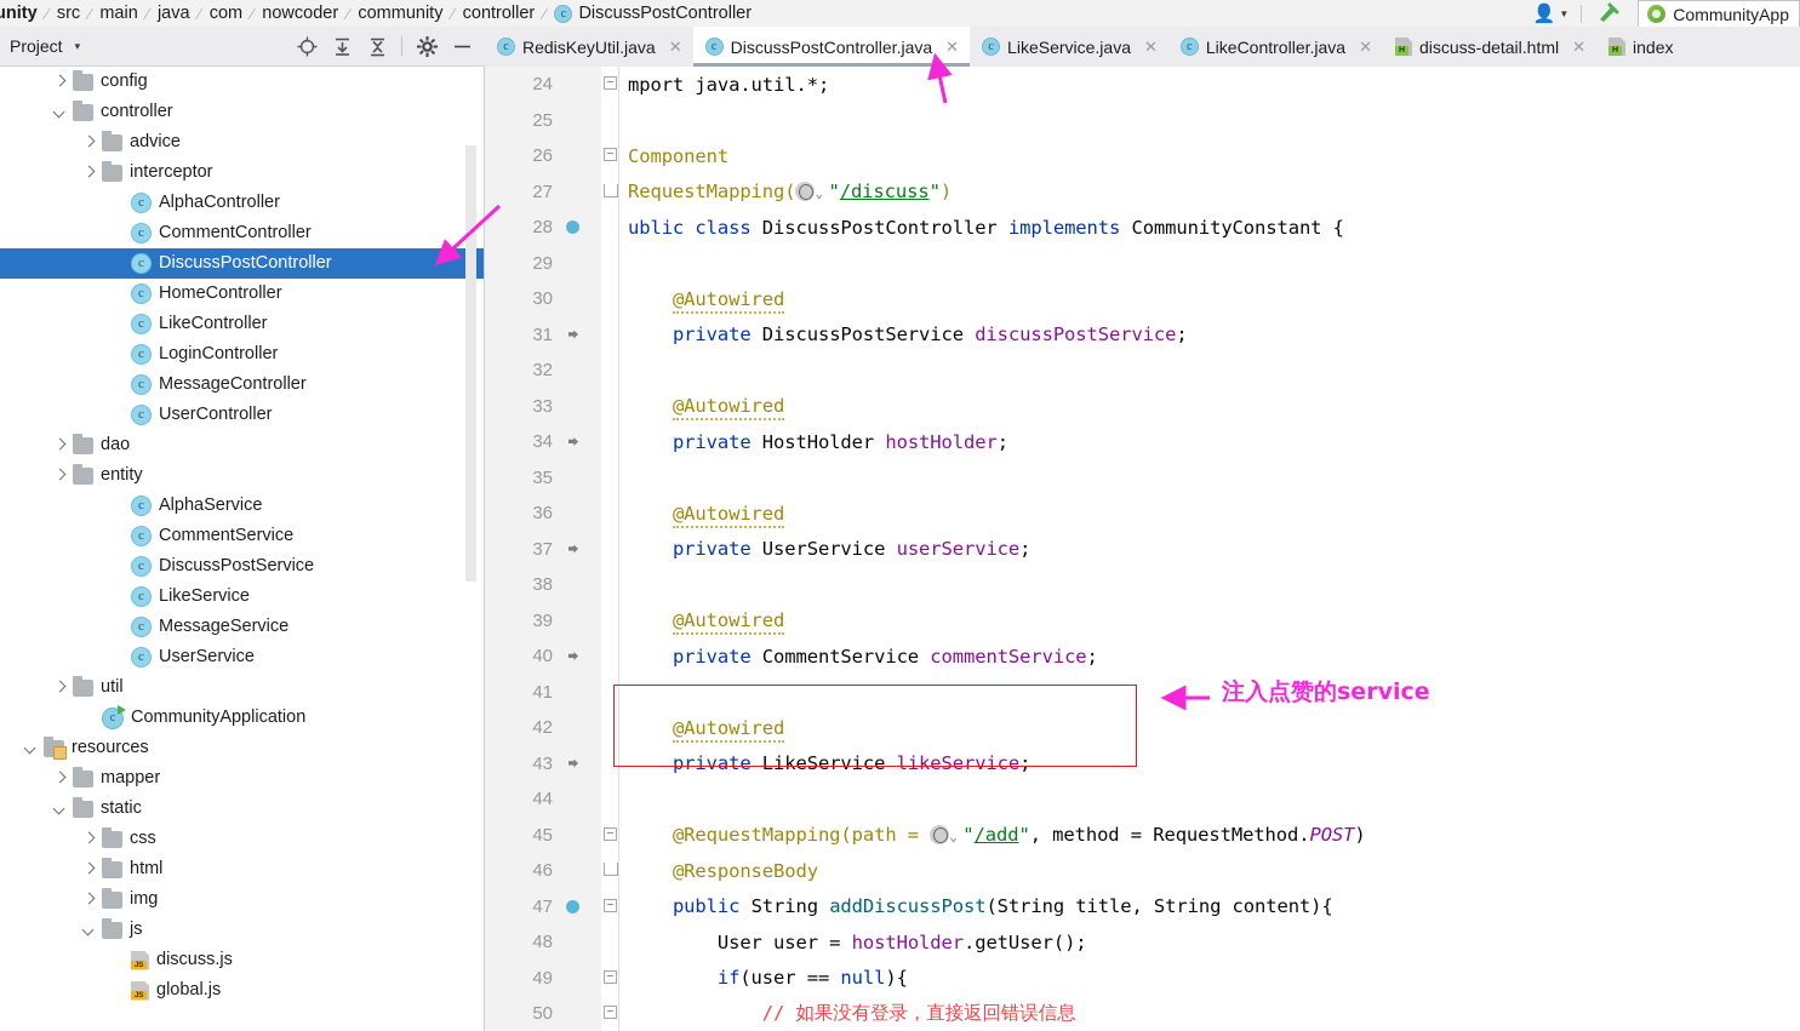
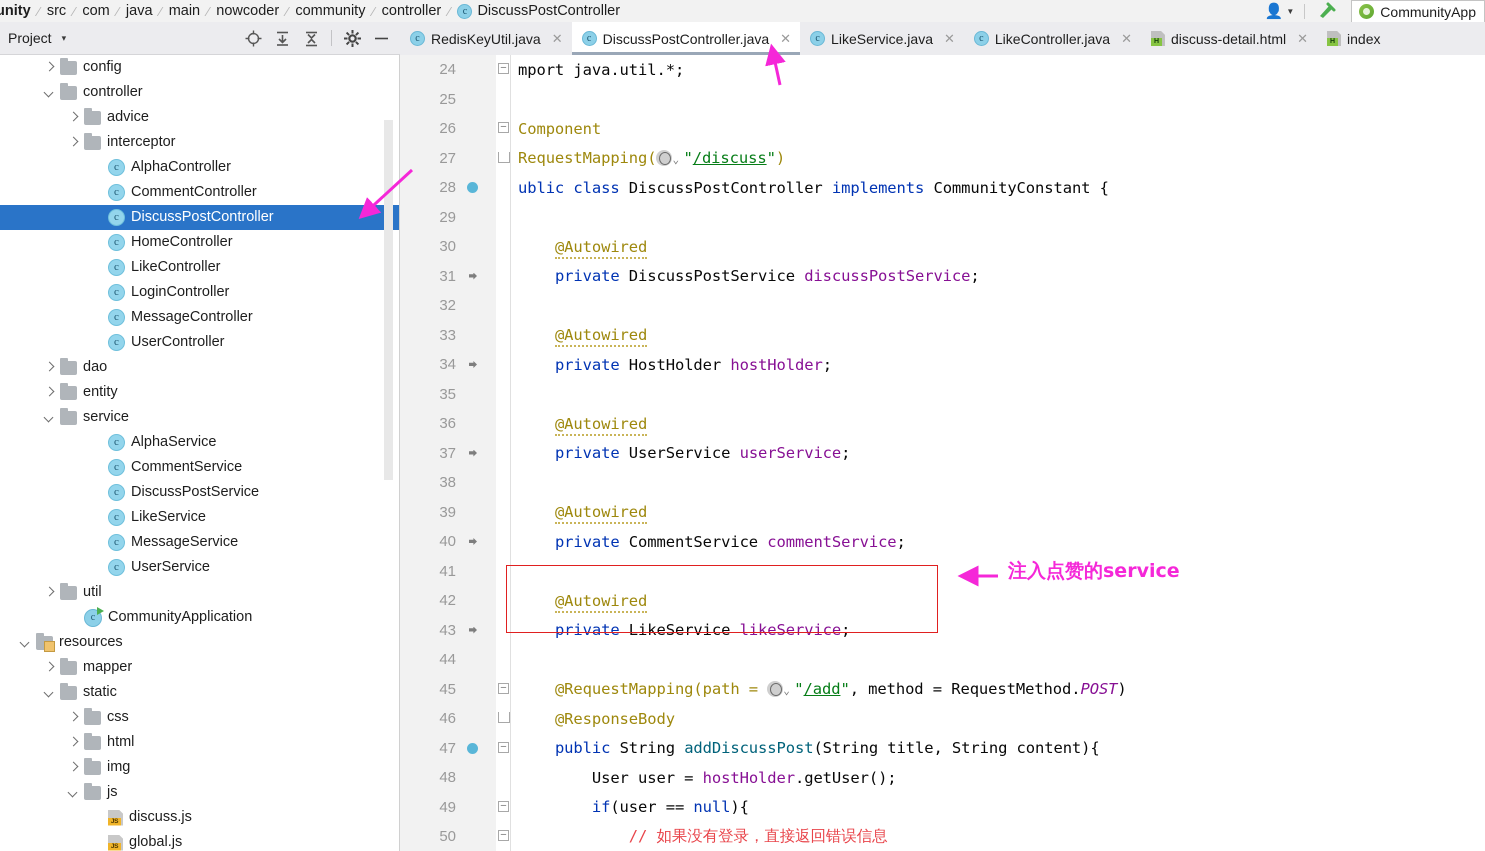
  unity
  ⁄
  src
  ⁄
- main
+ com
  ⁄
  java
  ⁄
- com
+ main
  ⁄
  nowcoder
  ⁄
  community
  ⁄
  controller
  ⁄
  DiscussPostController
  👤
  ▼
  CommunityApp
  Project
  ▾
  RedisKeyUtil.java
  ✕
  DiscussPostController.java
  ✕
  LikeService.java
  ✕
  LikeController.java
  ✕
  discuss-detail.html
  ✕
  index
  config
  controller
  advice
  interceptor
  AlphaController
  CommentController
  DiscussPostController
  HomeController
  LikeController
  LoginController
  MessageController
  UserController
  dao
  entity
+ service
  AlphaService
  CommentService
  DiscussPostService
  LikeService
  MessageService
  UserService
  util
  CommunityApplication
  resources
  mapper
  static
  css
  html
  img
  js
  discuss.js
  global.js
  24
  −
  mport java.util.*;
  25
  26
  −
  Component
  27
  RequestMapping( ⌄ "/discuss")
  28
  ublic class DiscussPostController implements CommunityConstant {
  29
  30
  @Autowired
  31
  private DiscussPostService discussPostService;
  32
  33
  @Autowired
  34
  private HostHolder hostHolder;
  35
  36
  @Autowired
  37
  private UserService userService;
  38
  39
  @Autowired
  40
  private CommentService commentService;
  41
  42
  @Autowired
  43
  private LikeService likeService;
  44
  45
  −
  @RequestMapping(path = ⌄ "/add", method = RequestMethod.POST)
  46
  @ResponseBody
  47
  −
  public String addDiscussPost(String title, String content){
  48
  User user = hostHolder.getUser();
  49
  −
  if(user == null){
  50
  −
  // 如果没有登录，直接返回错误信息
  注入点赞的service
